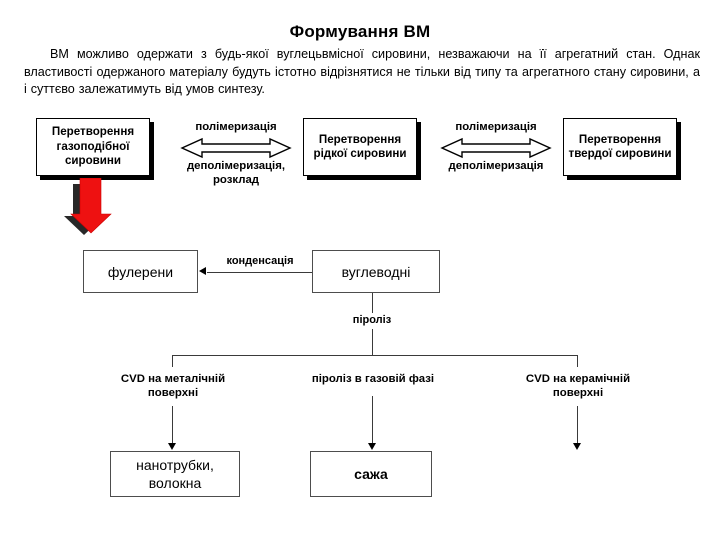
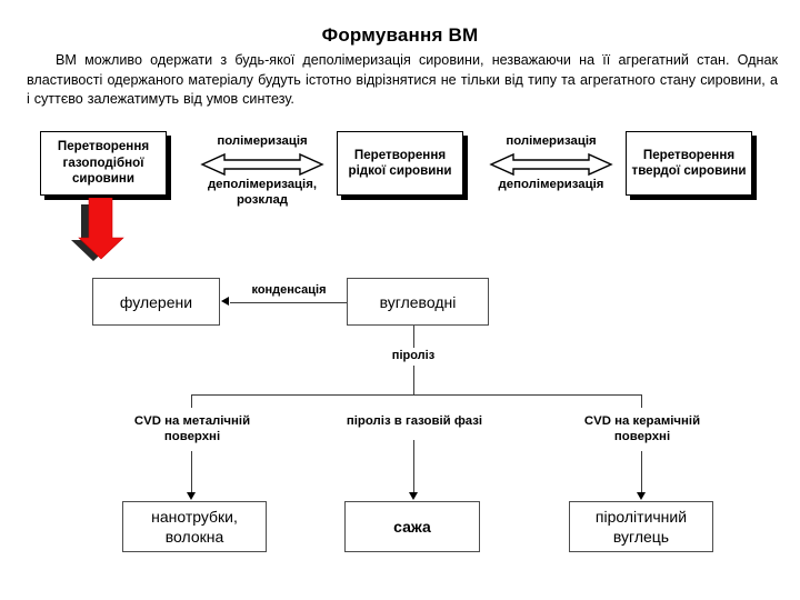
  Формування ВМ
- ВМ можливо одержати з будь-якої вуглецьвмісної сировини, незважаючи на її агрегатний стан. Однак властивості одержаного матеріалу будуть істотно відрізнятися не тільки від типу та агрегатного стану сировини, а і суттєво залежатимуть від умов синтезу.
+ ВМ можливо одержати з будь-якої деполімеризація сировини, незважаючи на її агрегатний стан. Однак властивості одержаного матеріалу будуть істотно відрізнятися не тільки від типу та агрегатного стану сировини, а і суттєво залежатимуть від умов синтезу.
  Перетворення газоподібної сировини
  Перетворення рідкої сировини
  Перетворення твердої сировини
  полімеризація
  деполімеризація, розклад
  полімеризація
  деполімеризація
  фулерени
  вуглеводні
  конденсація
  піроліз
  CVD на металічній поверхні
  піроліз в газовій фазі
  CVD на керамічній поверхні
  нанотрубки, волокна
  сажа
+ піролітичний вуглець
